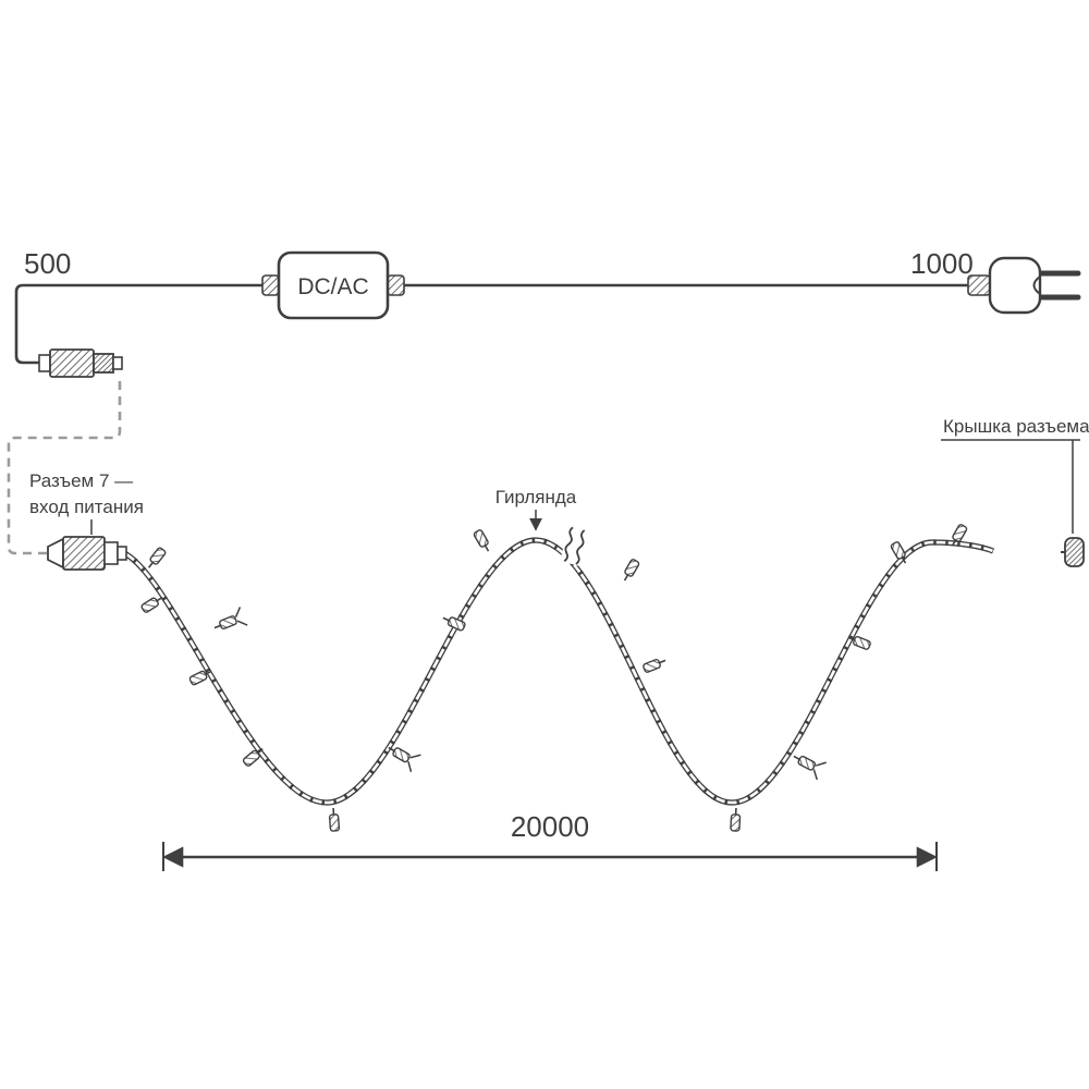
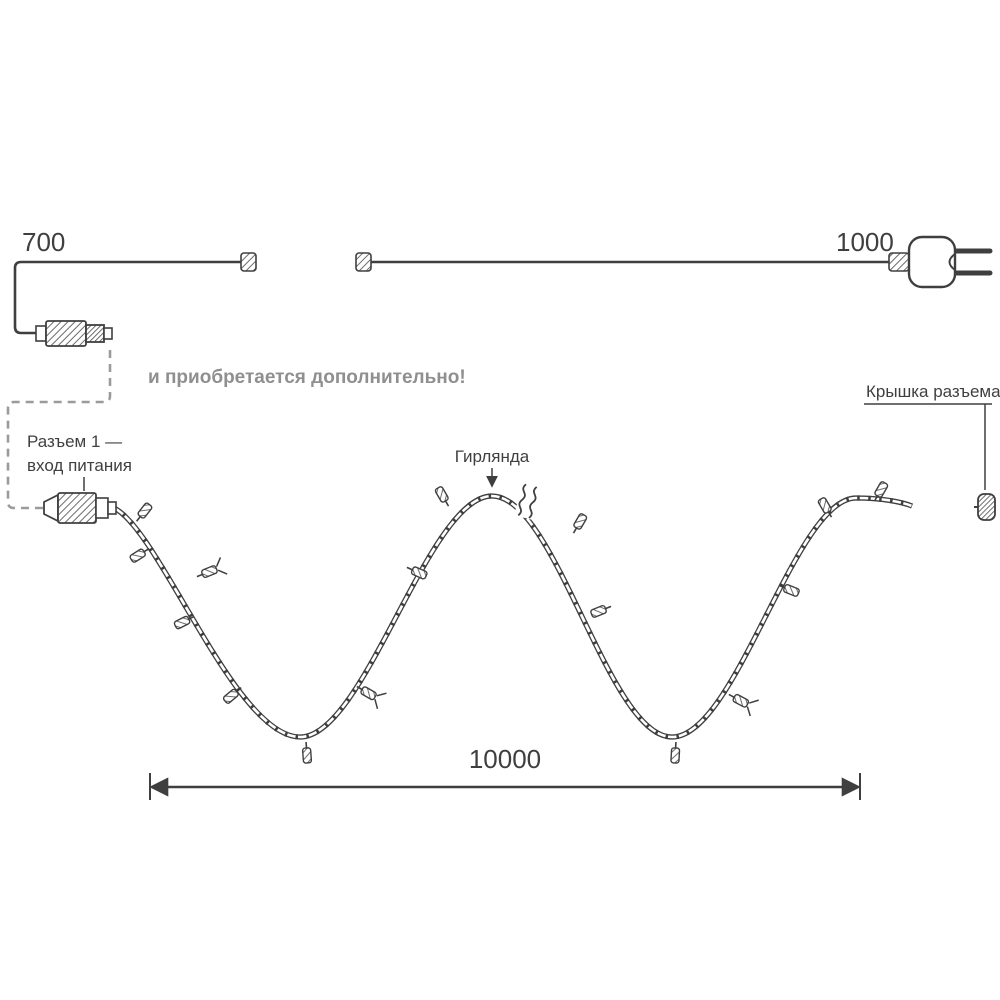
- DC/AC
- 500
+ 700
  1000
+ и приобретается дополнительно!
- Разъем 7 —
+ Разъем 1 —
  вход питания
  Гирлянда
  Крышка разъема
- 20000
+ 10000
